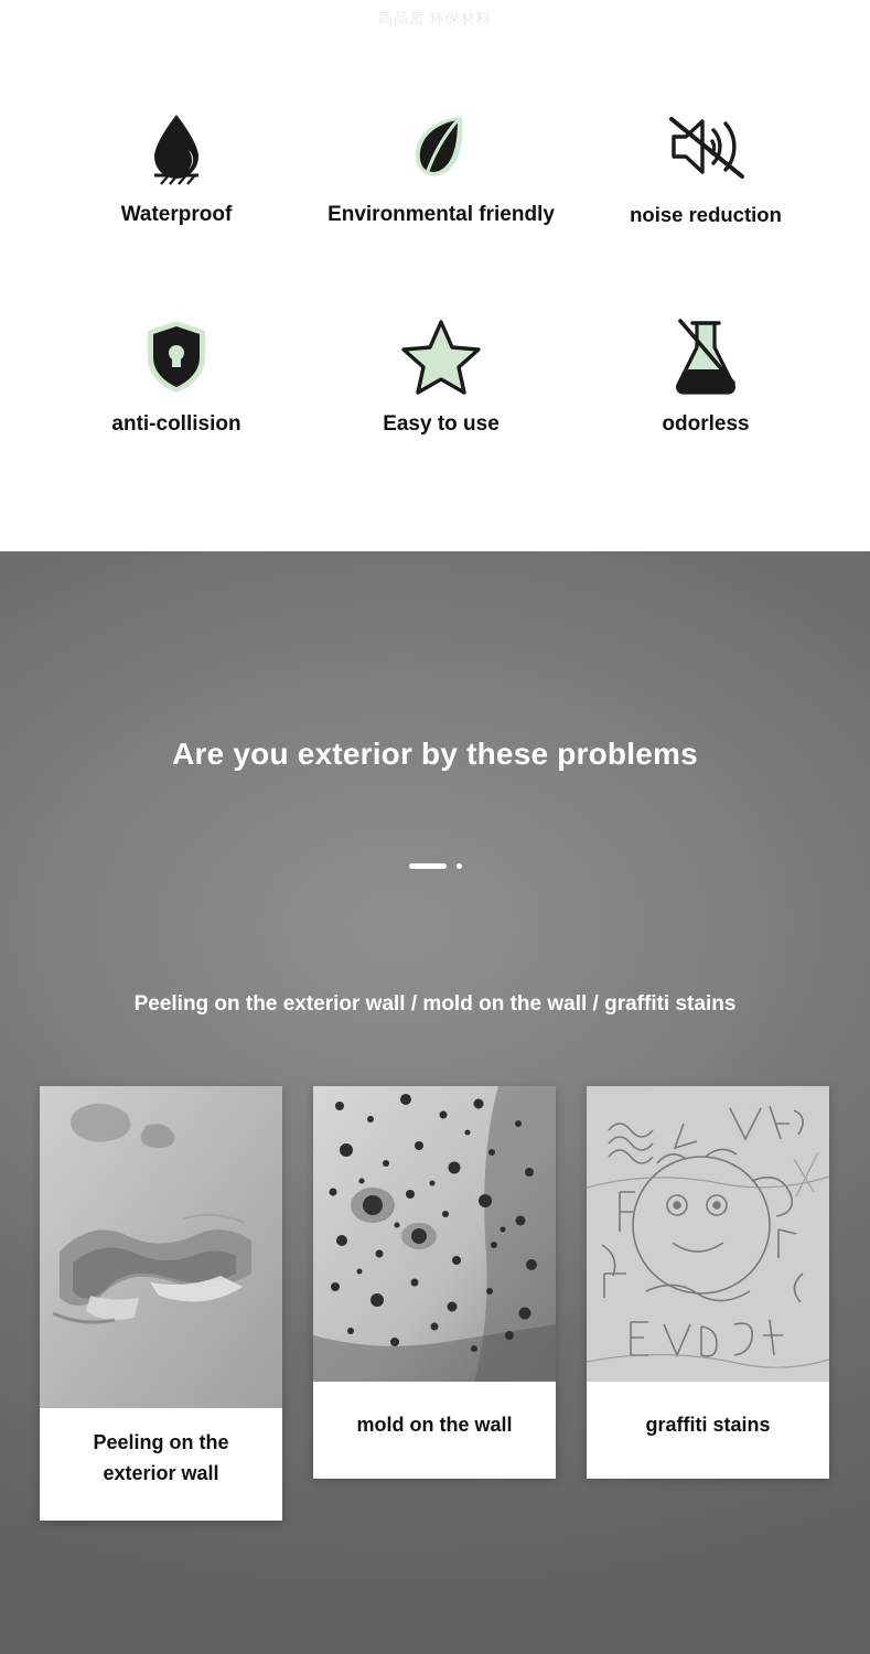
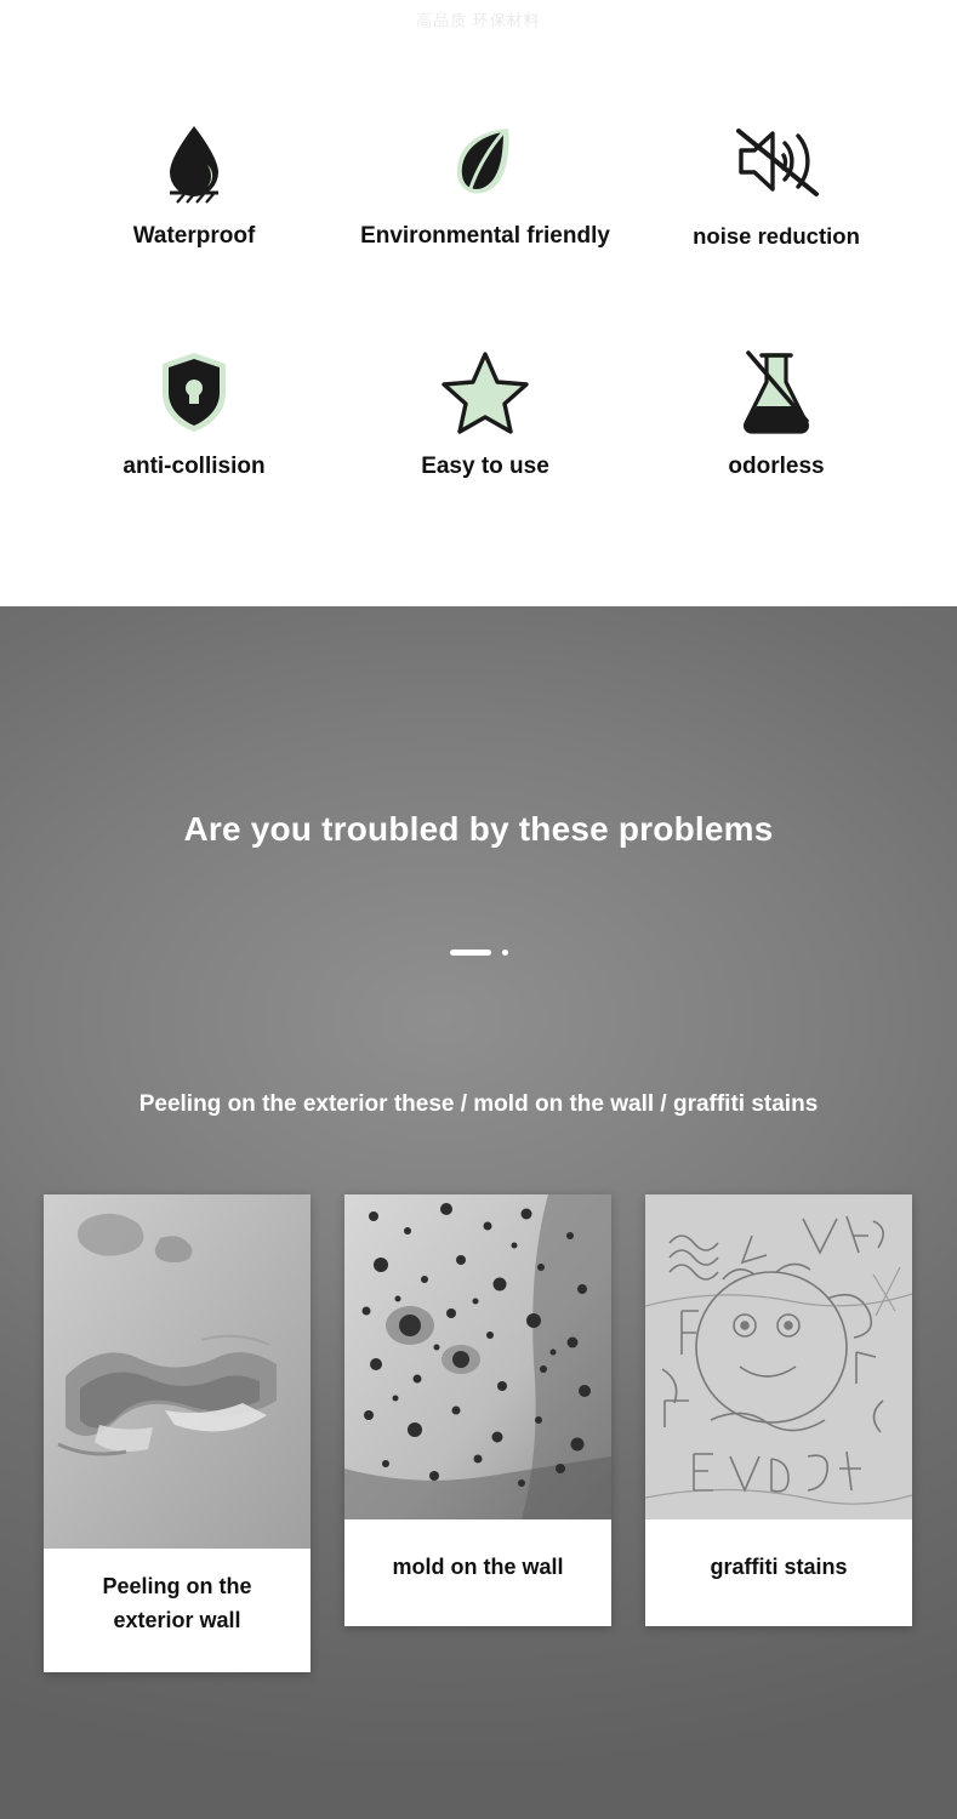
  Waterproof
  Environmental friendly
  noise reduction
  anti-collision
  Easy to use
  odorless
- Are you exterior by these problems
+ Are you troubled by these problems
- Peeling on the exterior wall / mold on the wall / graffiti stains
+ Peeling on the exterior these / mold on the wall / graffiti stains
  Peeling on the
  exterior wall
  mold on the wall
  graffiti stains
